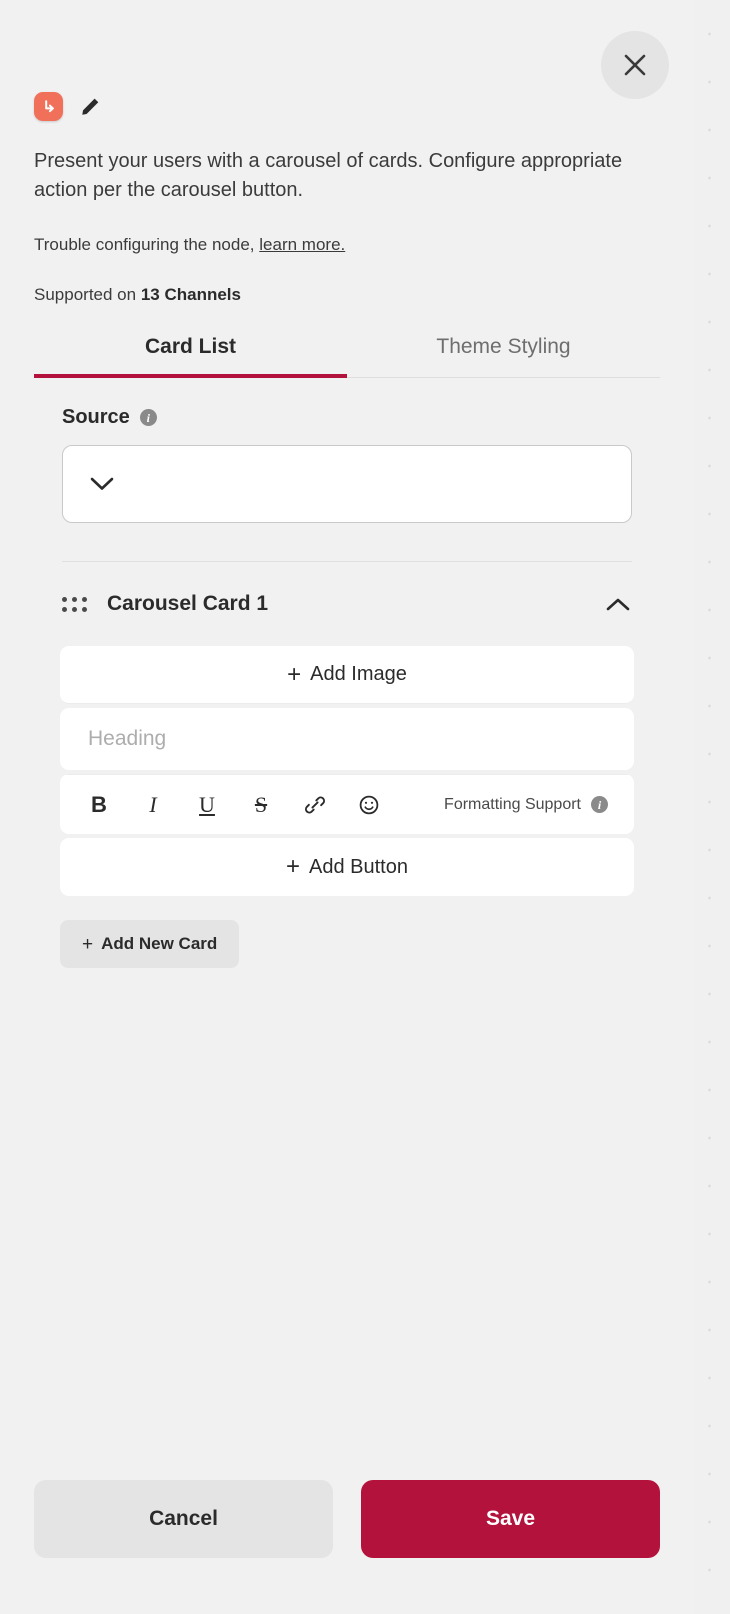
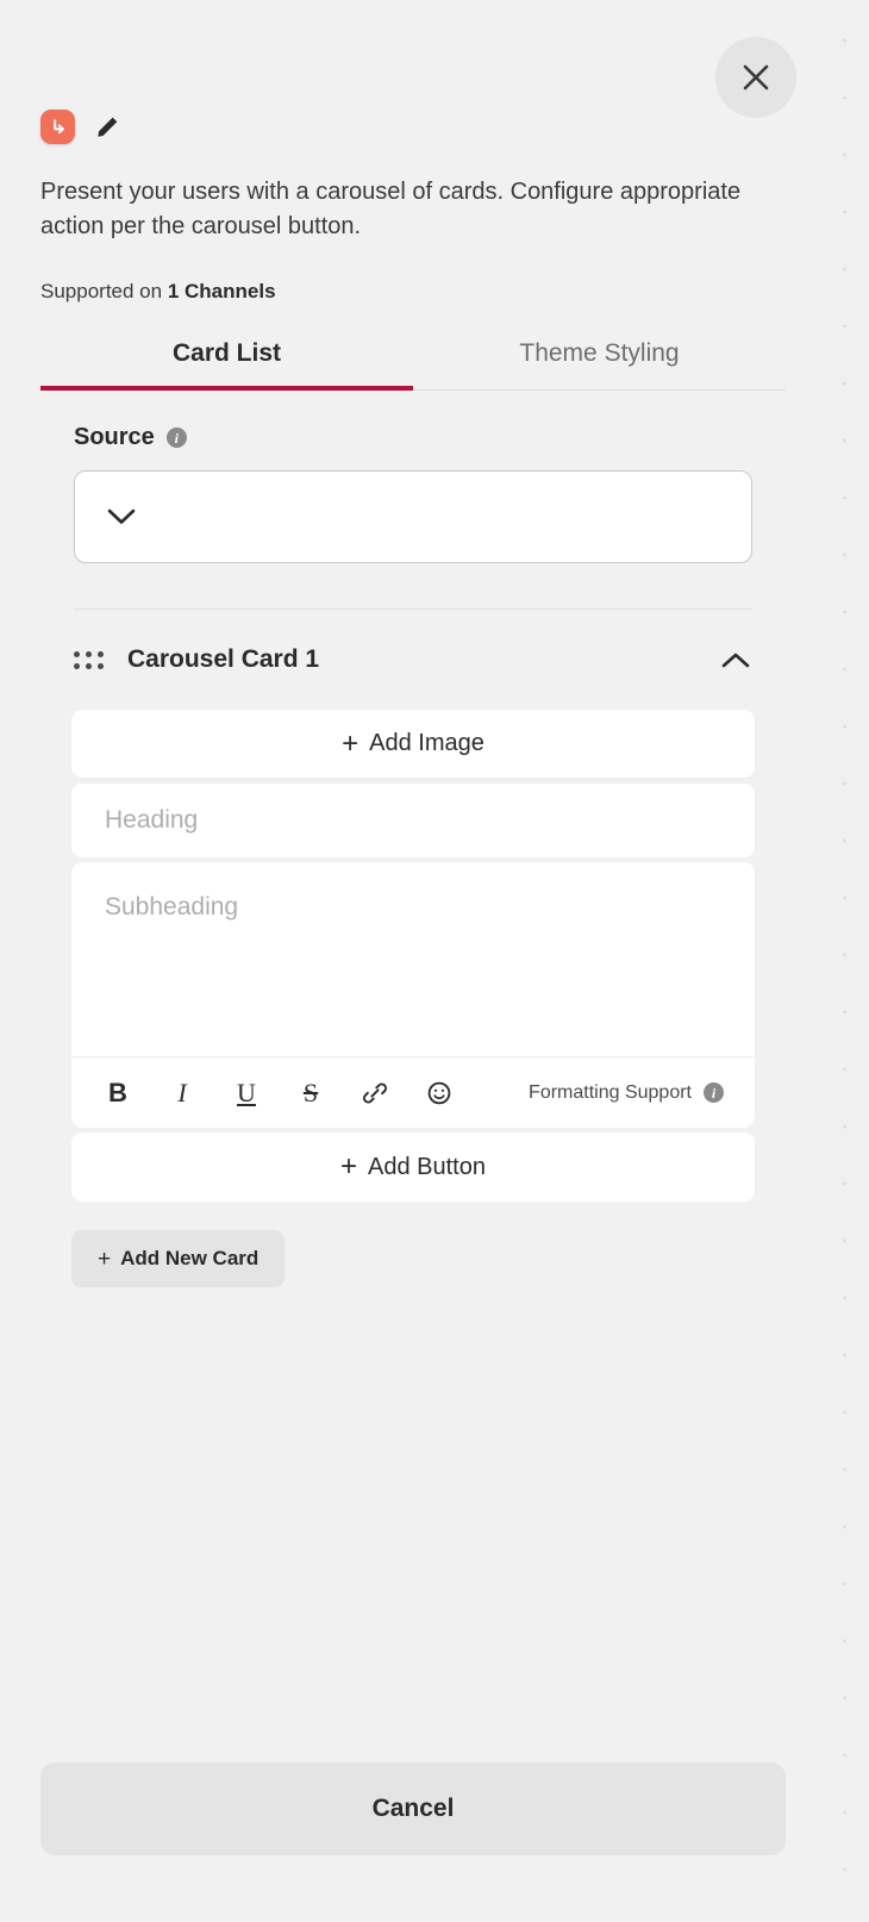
  Present your users with a carousel of cards. Configure appropriate action per the carousel button.
- Trouble configuring the node, learn more.
- Supported on 13 Channels
+ Supported on 1 Channels
  Card List
  Theme Styling
  Source
  i
  Carousel Card 1
  +
  Add Image
  Heading
+ Subheading
  B
  I
  U
  S
  Formatting Support
  i
  +
  Add Button
  +
  Add New Card
  Cancel
- Save
